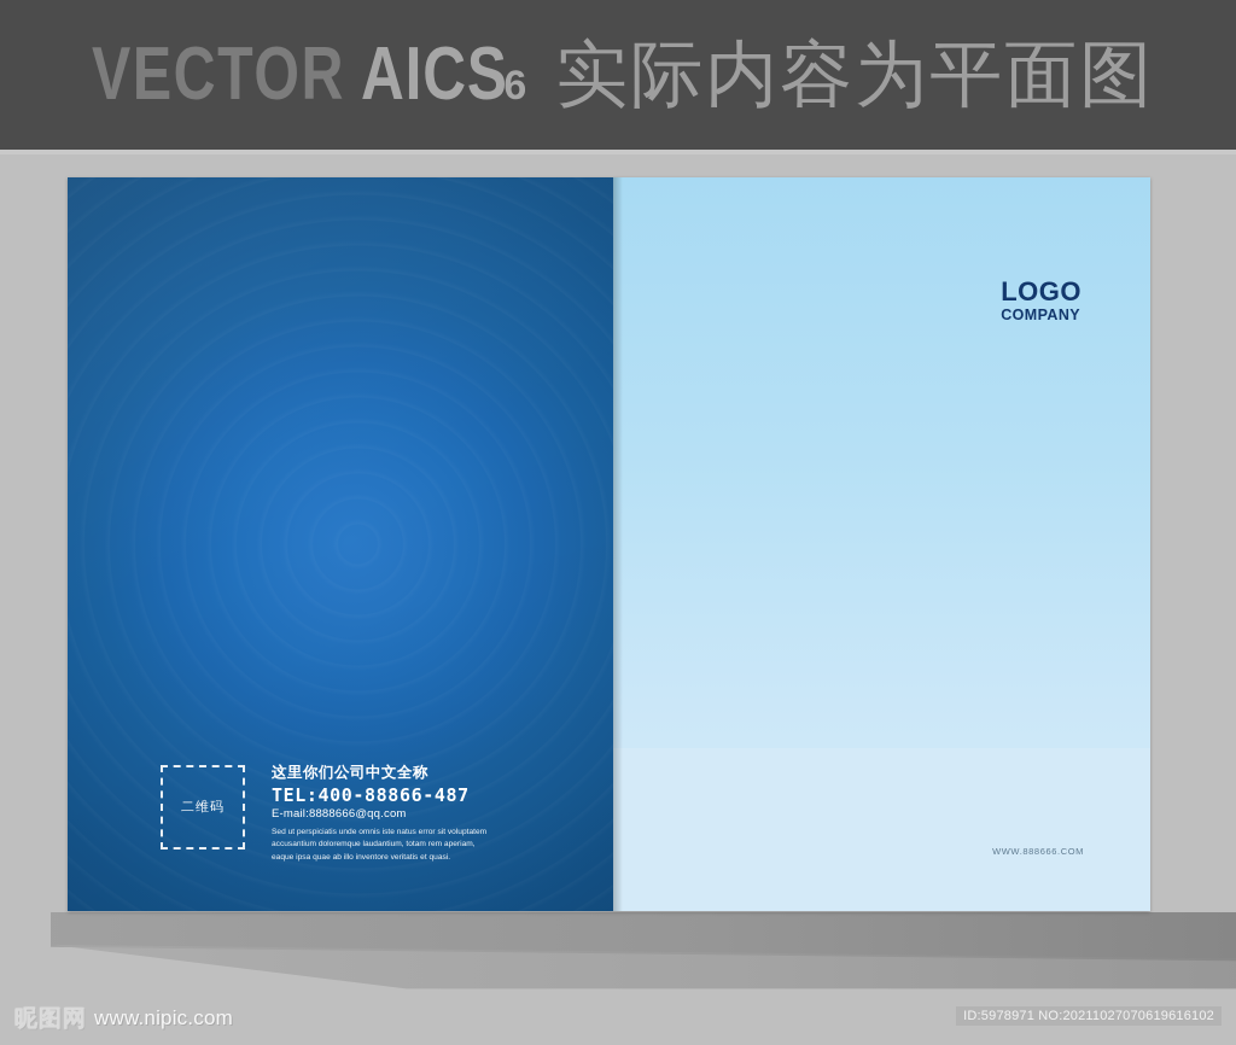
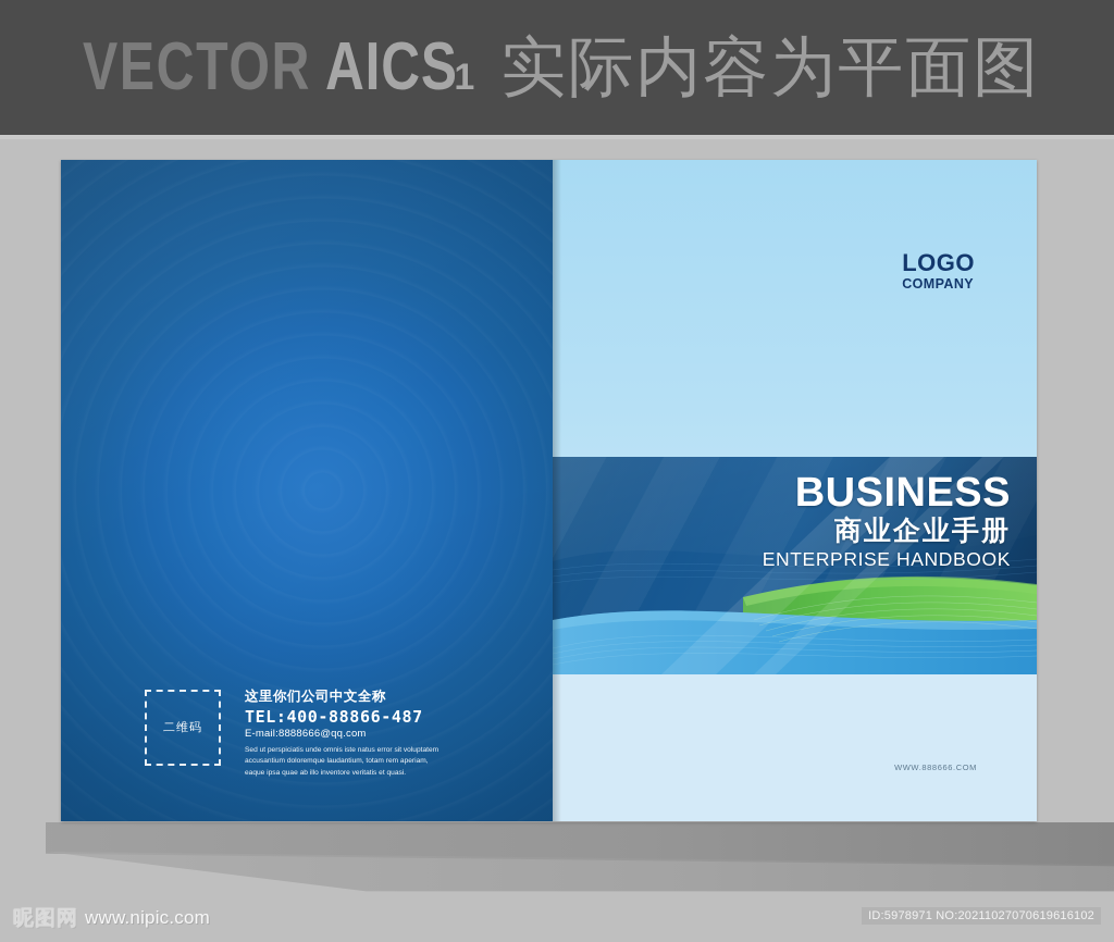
  VECTOR
  AICS
- 6
+ 1
  实际内容为平面图
  二维码
  这里你们公司中文全称
  TEL:400-88866-487
  E-mail:8888666@qq.com
  LOGO
  COMPANY
+ BUSINESS
+ 商业企业手册
+ ENTERPRISE HANDBOOK
  WWW.888666.COM
  昵图网
  www.nipic.com
  ID:5978971 NO:20211027070619616102
